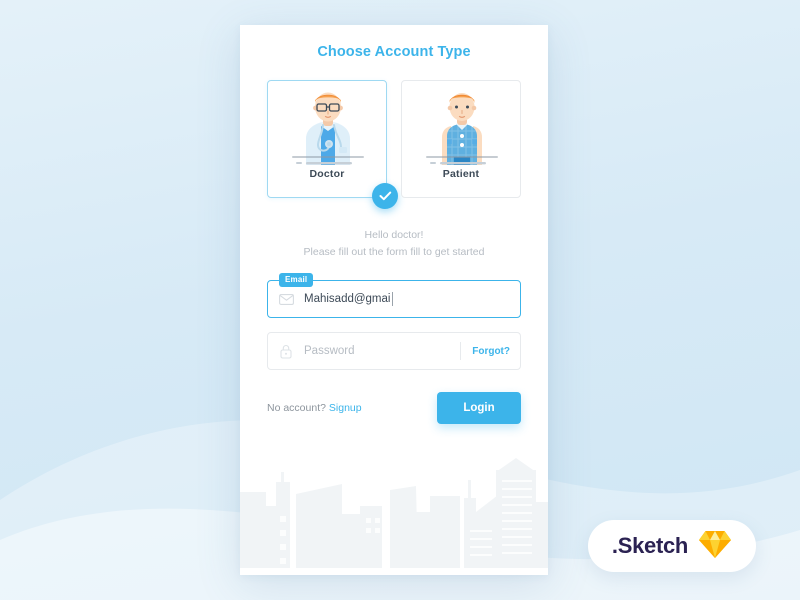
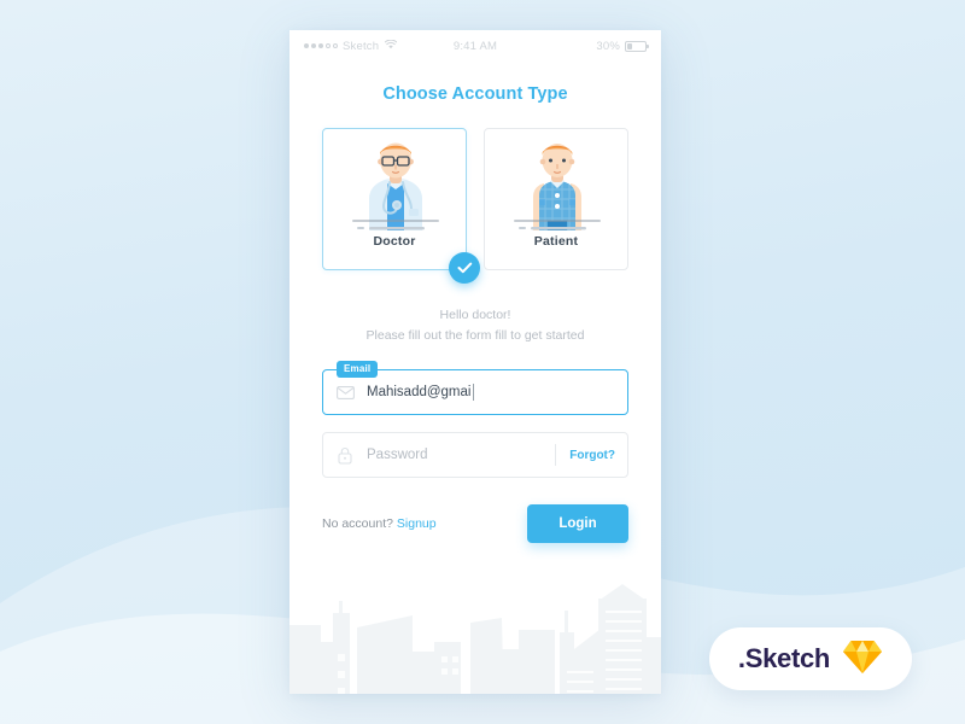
+ Sketch
+ 9:41 AM
+ 30%
  Choose Account Type
  Doctor
  Patient
  Hello doctor!
  Please fill out the form fill to get started
  Email
  Mahisadd@gmai
  Password
  Forgot?
  No account? Signup
  Login
  .Sketch
